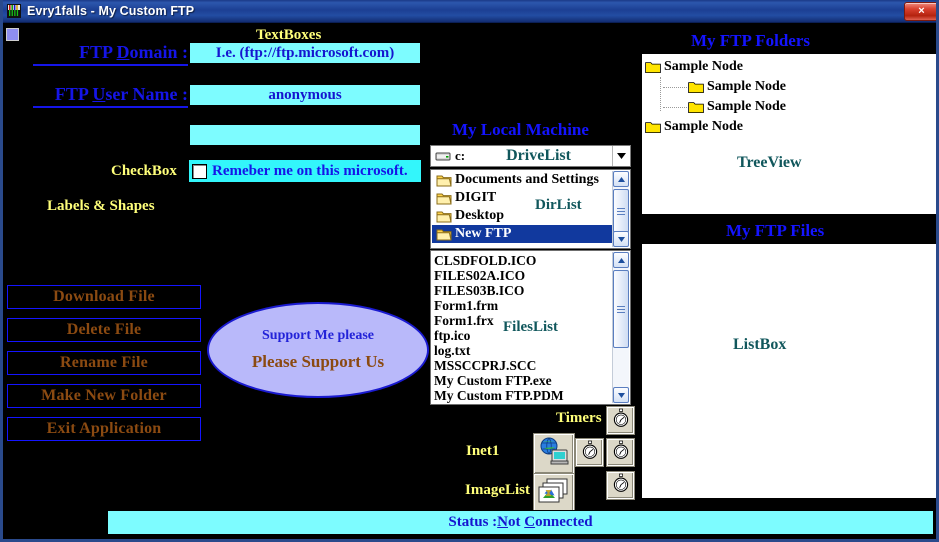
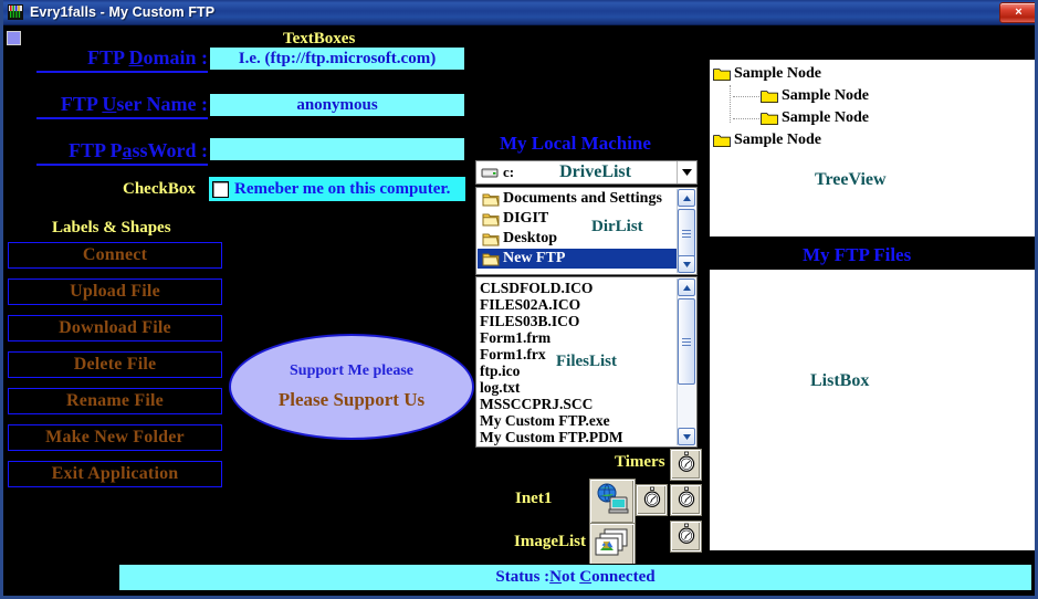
  Evry1falls - My Custom FTP
  ×
  TextBoxes
  FTP Domain :
  I.e. (ftp://ftp.microsoft.com)
  FTP User Name :
  anonymous
+ FTP PassWord :
  CheckBox
- Remeber me on this microsoft.
+ Remeber me on this computer.
  Labels & Shapes
+ Connect
+ Upload File
  Download File
  Delete File
  Rename File
  Make New Folder
  Exit Application
  Support Me please
  Please Support Us
  My Local Machine
  c:
  DriveList
  Documents and Settings
  DIGIT
  Desktop
  New FTP
  DirList
  CLSDFOLD.ICO
  FILES02A.ICO
  FILES03B.ICO
  Form1.frm
  Form1.frx
  ftp.ico
  log.txt
  MSSCCPRJ.SCC
  My Custom FTP.exe
  My Custom FTP.PDM
  FilesList
- My FTP Folders
  Sample Node
  Sample Node
  Sample Node
  Sample Node
  TreeView
  My FTP Files
  ListBox
  Timers
  Inet1
  ImageList
  Status :
  Not Connected
